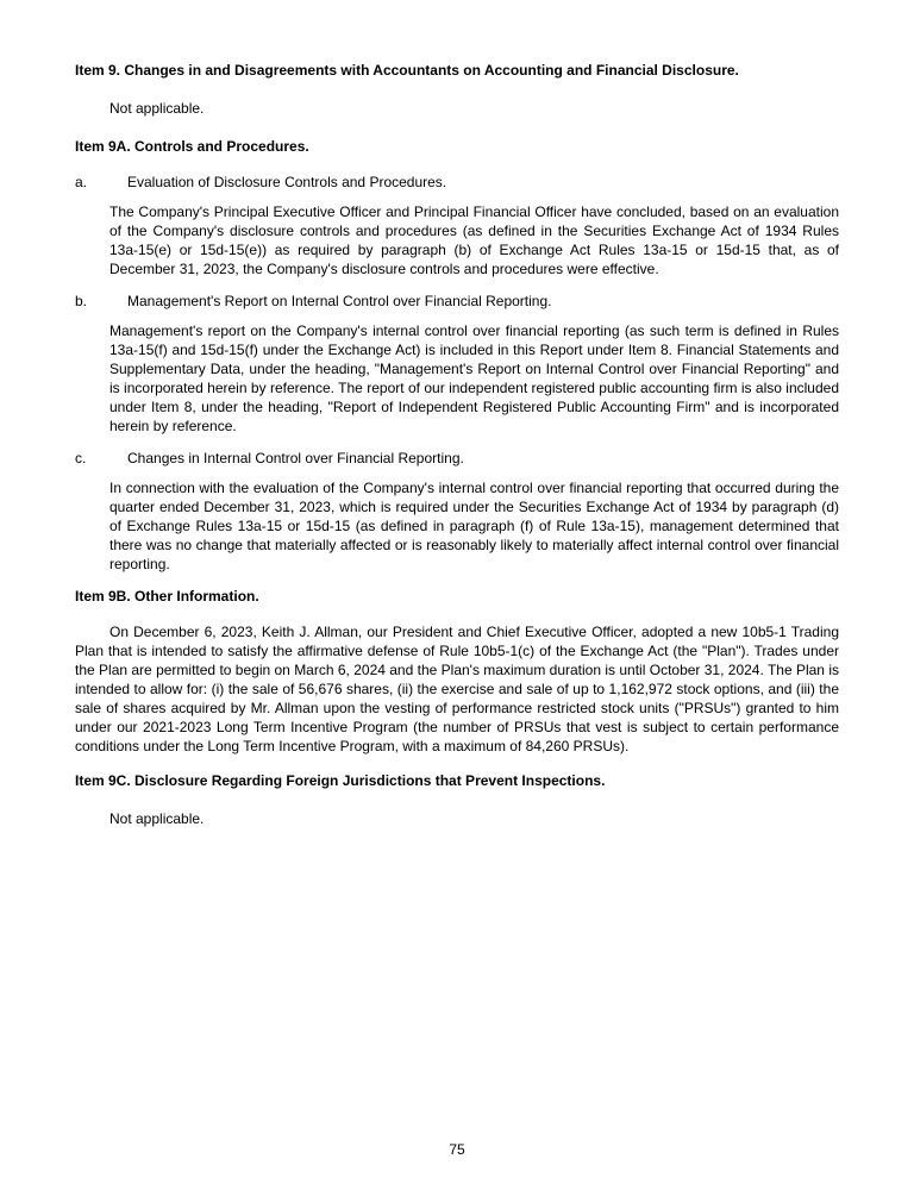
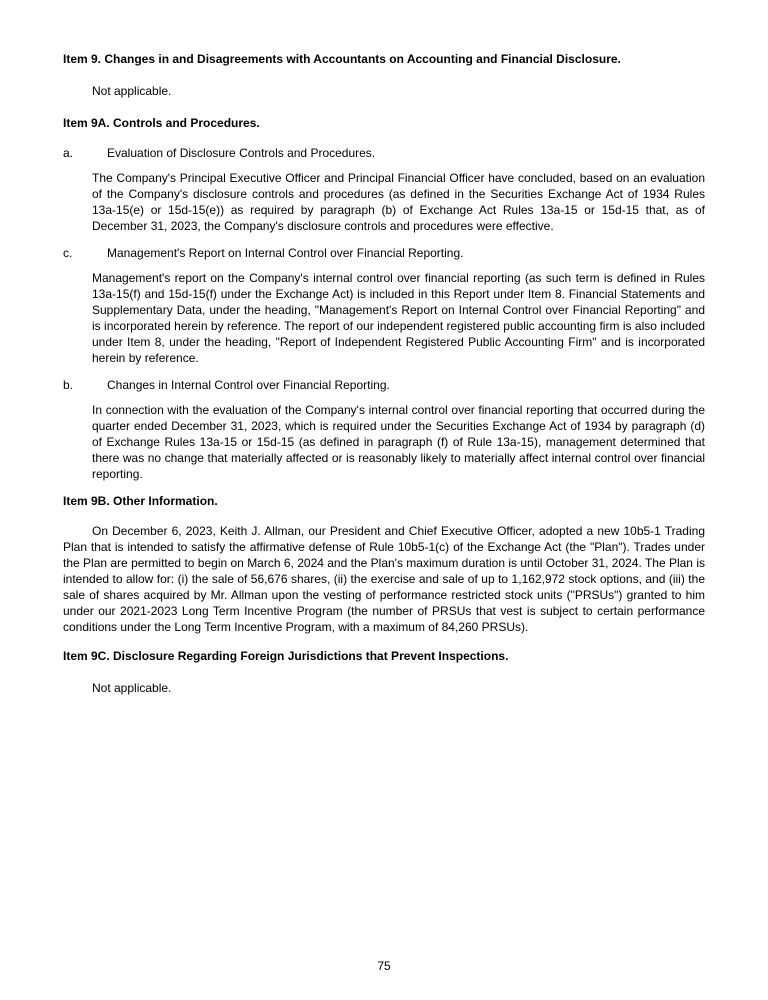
  Item 9. Changes in and Disagreements with Accountants on Accounting and Financial Disclosure.
  Not applicable.
  Item 9A. Controls and Procedures.
  a.
  Evaluation of Disclosure Controls and Procedures.
  The Company's Principal Executive Officer and Principal Financial Officer have concluded, based on an evaluation of the Company's disclosure controls and procedures (as defined in the Securities Exchange Act of 1934 Rules 13a-15(e) or 15d-15(e)) as required by paragraph (b) of Exchange Act Rules 13a-15 or 15d-15 that, as of December 31, 2023, the Company's disclosure controls and procedures were effective.
- b.
+ c.
  Management's Report on Internal Control over Financial Reporting.
  Management's report on the Company's internal control over financial reporting (as such term is defined in Rules 13a-15(f) and 15d-15(f) under the Exchange Act) is included in this Report under Item 8. Financial Statements and Supplementary Data, under the heading, "Management's Report on Internal Control over Financial Reporting" and is incorporated herein by reference. The report of our independent registered public accounting firm is also included under Item 8, under the heading, "Report of Independent Registered Public Accounting Firm" and is incorporated herein by reference.
- c.
+ b.
  Changes in Internal Control over Financial Reporting.
  In connection with the evaluation of the Company's internal control over financial reporting that occurred during the quarter ended December 31, 2023, which is required under the Securities Exchange Act of 1934 by paragraph (d) of Exchange Rules 13a-15 or 15d-15 (as defined in paragraph (f) of Rule 13a-15), management determined that there was no change that materially affected or is reasonably likely to materially affect internal control over financial reporting.
  Item 9B. Other Information.
  On December 6, 2023, Keith J. Allman, our President and Chief Executive Officer, adopted a new 10b5-1 Trading Plan that is intended to satisfy the affirmative defense of Rule 10b5-1(c) of the Exchange Act (the "Plan"). Trades under the Plan are permitted to begin on March 6, 2024 and the Plan's maximum duration is until October 31, 2024. The Plan is intended to allow for: (i) the sale of 56,676 shares, (ii) the exercise and sale of up to 1,162,972 stock options, and (iii) the sale of shares acquired by Mr. Allman upon the vesting of performance restricted stock units ("PRSUs") granted to him under our 2021-2023 Long Term Incentive Program (the number of PRSUs that vest is subject to certain performance conditions under the Long Term Incentive Program, with a maximum of 84,260 PRSUs).
  Item 9C. Disclosure Regarding Foreign Jurisdictions that Prevent Inspections.
  Not applicable.
  75
